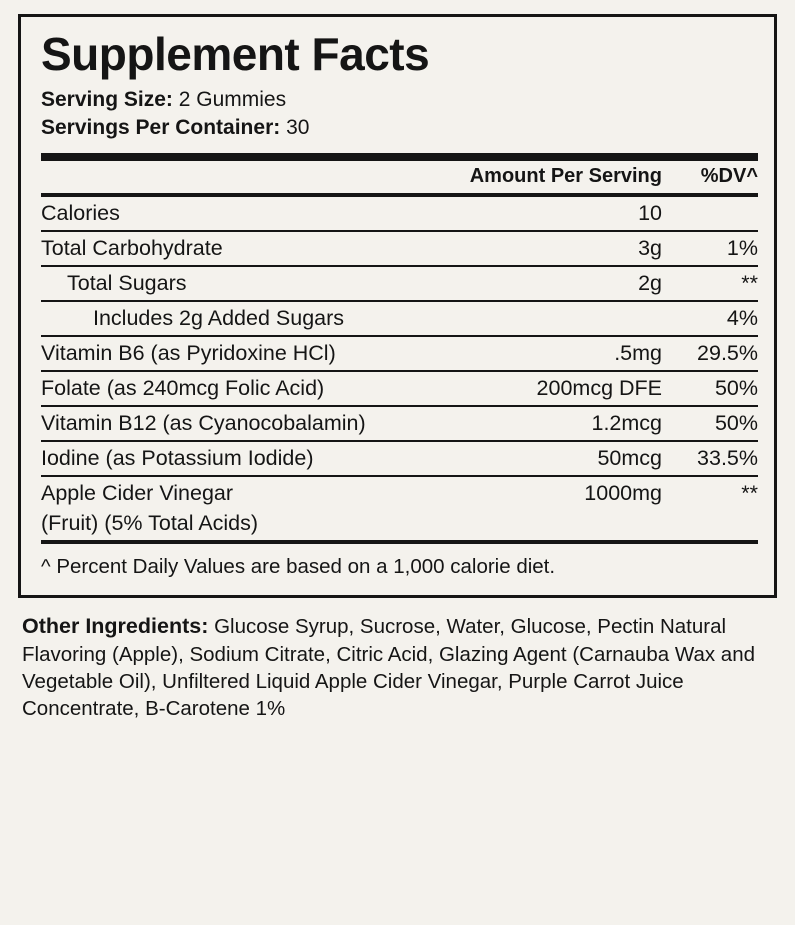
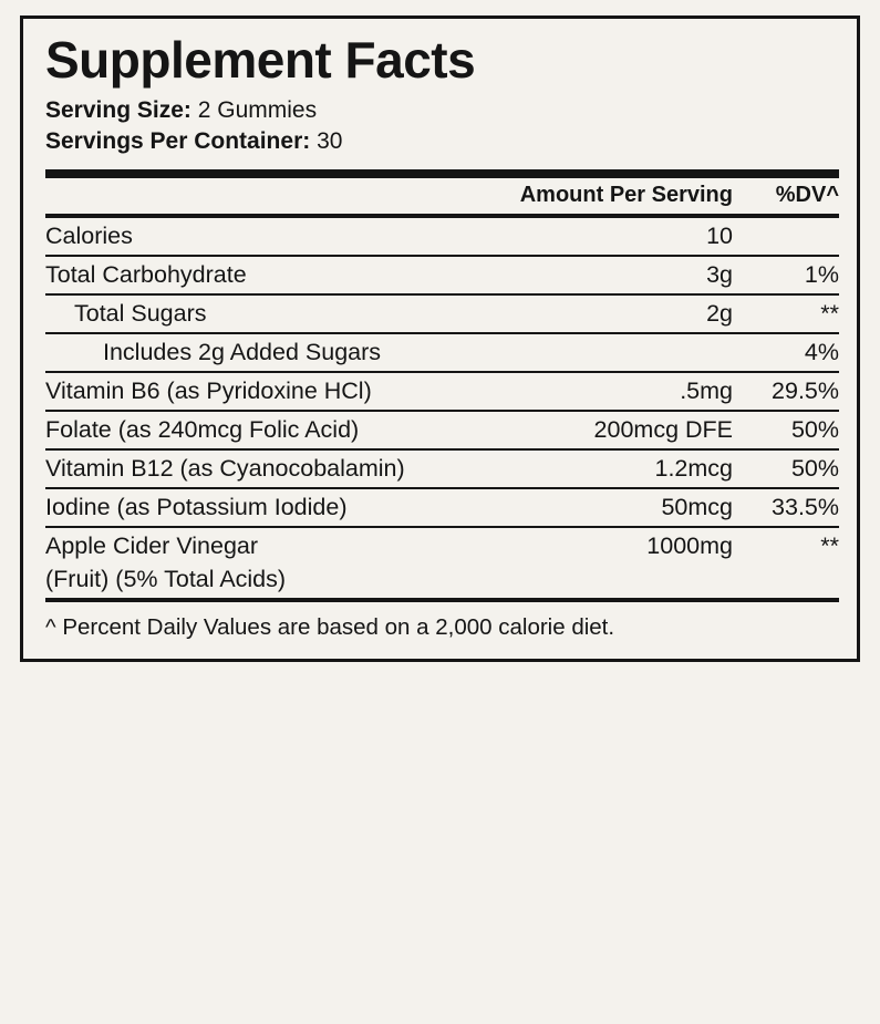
  Supplement Facts
  Serving Size: 2 Gummies
  Servings Per Container: 30
  	Amount Per Serving	%DV^
  Calories	10
  Total Carbohydrate	3g	1%
  Total Sugars	2g	**
  Includes 2g Added Sugars		4%
  Vitamin B6 (as Pyridoxine HCl)	.5mg	29.5%
  Folate (as 240mcg Folic Acid)	200mcg DFE	50%
  Vitamin B12 (as Cyanocobalamin)	1.2mcg	50%
  Iodine (as Potassium Iodide)	50mcg	33.5%
  Apple Cider Vinegar	1000mg	**
  (Fruit) (5% Total Acids)
- ^ Percent Daily Values are based on a 1,000 calorie diet.
+ ^ Percent Daily Values are based on a 2,000 calorie diet.
- Other Ingredients: Glucose Syrup, Sucrose, Water, Glucose, Pectin Natural Flavoring (Apple), Sodium Citrate, Citric Acid, Glazing Agent (Carnauba Wax and Vegetable Oil), Unfiltered Liquid Apple Cider Vinegar, Purple Carrot Juice Concentrate, B-Carotene 1%
